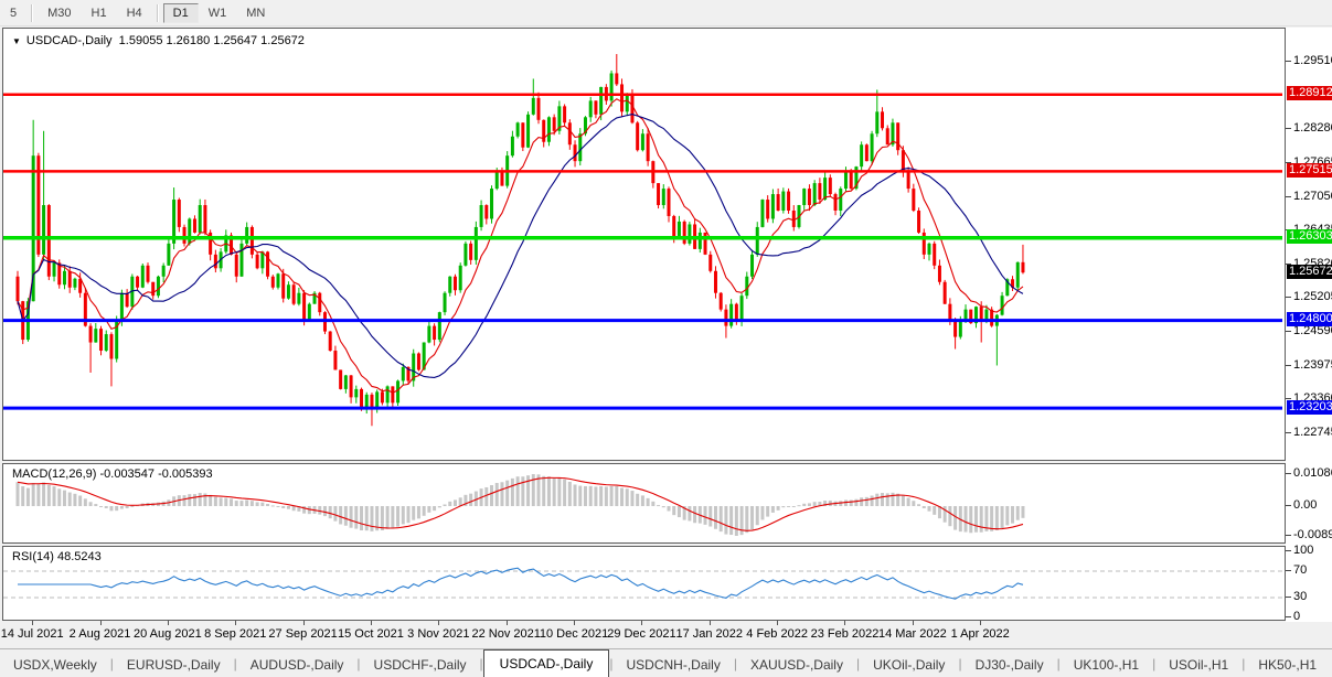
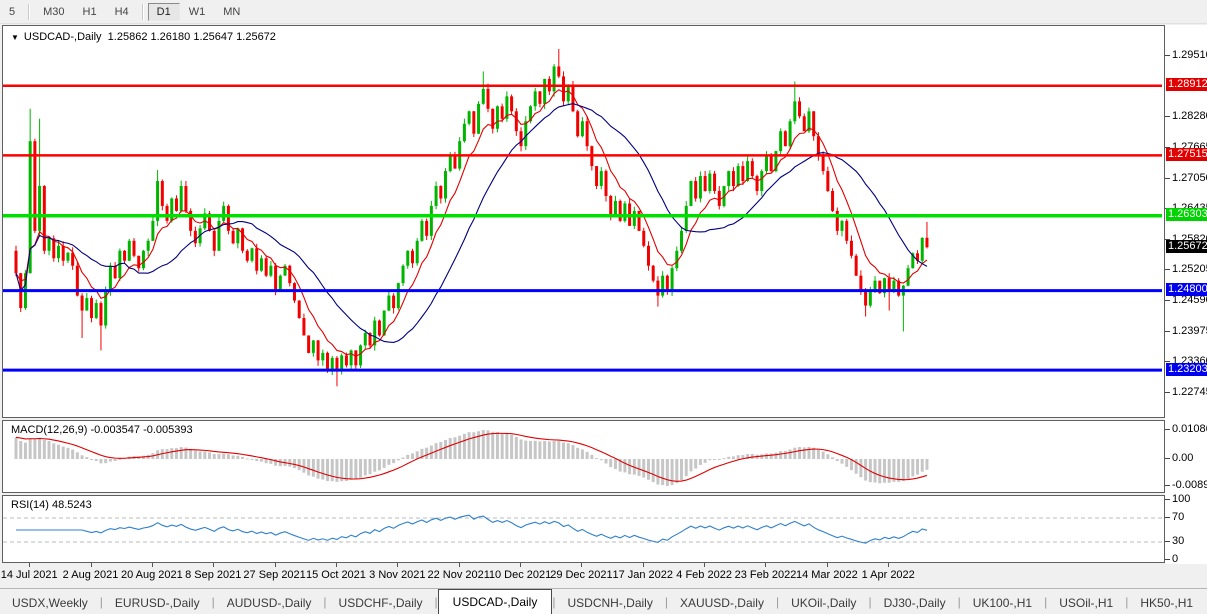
  5
  M30
  H1
  H4
  D1
  W1
  MN
- ▼ USDCAD-,Daily 1.59055 1.26180 1.25647 1.25672
+ ▼ USDCAD-,Daily 1.25862 1.26180 1.25647 1.25672
  MACD(12,26,9) -0.003547 -0.005393
  RSI(14) 48.5243
  1.2951
  1.2828
  1.2705
  1.2520
  1.2459
  1.2397
  1.2336
  1.2274
  0.0108
  0.00
  -0.0089
  100
  70
  30
  0
  1.28912
  1.27515
  1.26303
  1.25672
  1.24800
  1.23203
  14 Jul 2021
  2 Aug 2021
  20 Aug 2021
  8 Sep 2021
  27 Sep 2021
  15 Oct 2021
  3 Nov 2021
  22 Nov 2021
  10 Dec 2021
  29 Dec 2021
  17 Jan 2022
  4 Feb 2022
  23 Feb 2022
  14 Mar 2022
  1 Apr 2022
  USDX,Weekly
  |
  EURUSD-,Daily
  |
  AUDUSD-,Daily
  |
  USDCHF-,Daily
  |
  USDCAD-,Daily
  |
  USDCNH-,Daily
  |
  XAUUSD-,Daily
  |
  UKOil-,Daily
  |
  DJ30-,Daily
  |
  UK100-,H1
  |
  USOil-,H1
  |
  HK50-,H1
